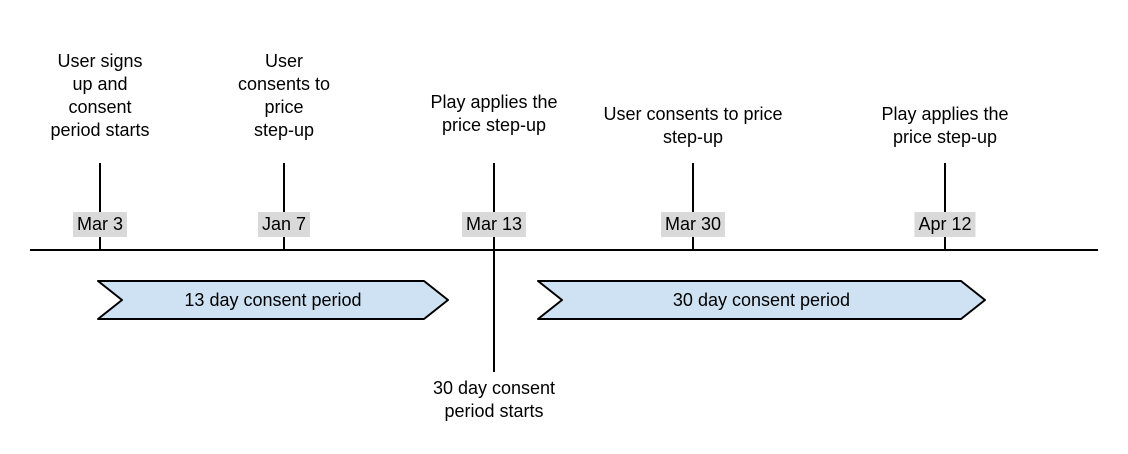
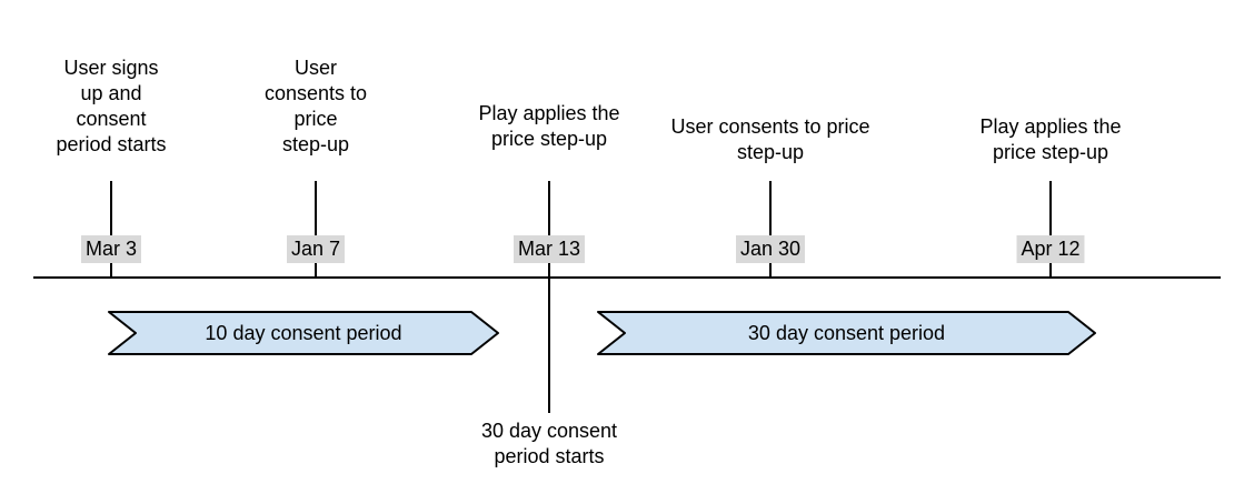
  User signs
  up and
  consent
  period starts
  User
  consents to
  price
  step-up
  Play applies the
  price step-up
  User consents to price
  step-up
  Play applies the
  price step-up
  Mar 3
  Jan 7
  Mar 13
- Mar 30
+ Jan 30
  Apr 12
  30 day consent
  period starts
- 13 day consent period
+ 10 day consent period
  30 day consent period
